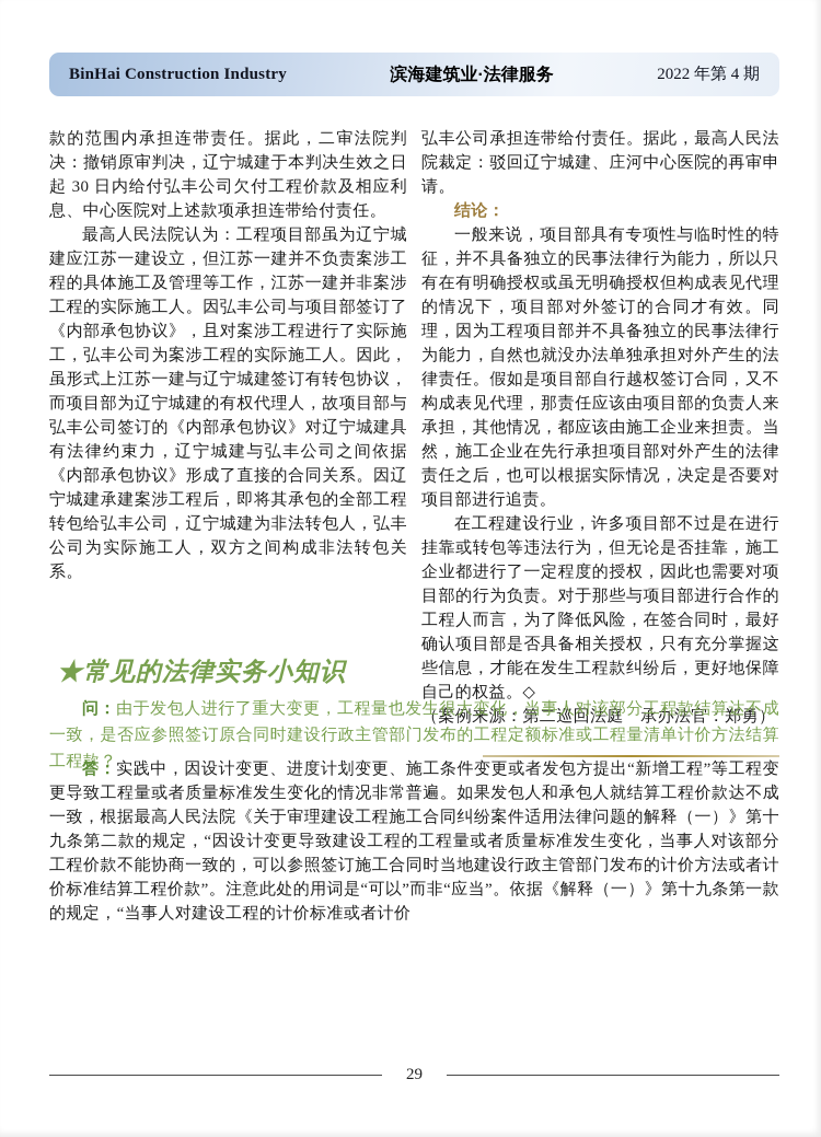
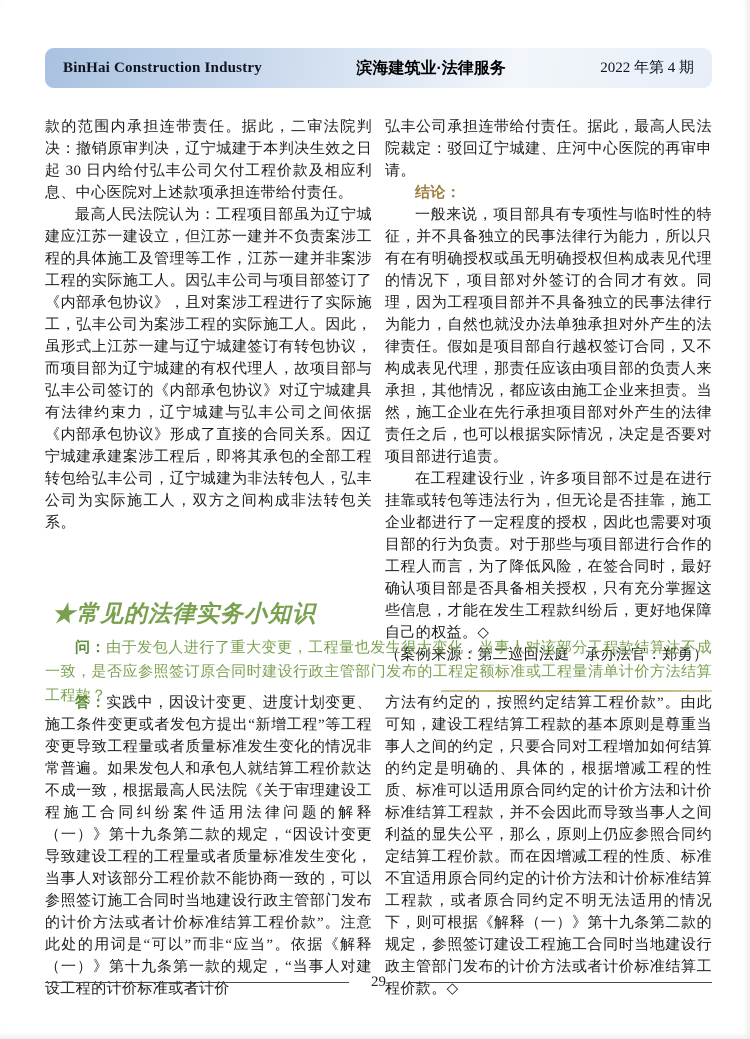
  BinHai Construction Industry
  滨海建筑业·法律服务
  2022 年第 4 期
  款的范围内承担连带责任。据此，二审法院判决：撤销原审判决，辽宁城建于本判决生效之日起 30 日内给付弘丰公司欠付工程价款及相应利息、中心医院对上述款项承担连带给付责任。
  最高人民法院认为：工程项目部虽为辽宁城建应江苏一建设立，但江苏一建并不负责案涉工程的具体施工及管理等工作，江苏一建并非案涉工程的实际施工人。因弘丰公司与项目部签订了《内部承包协议》，且对案涉工程进行了实际施工，弘丰公司为案涉工程的实际施工人。因此，虽形式上江苏一建与辽宁城建签订有转包协议，而项目部为辽宁城建的有权代理人，故项目部与弘丰公司签订的《内部承包协议》对辽宁城建具有法律约束力，辽宁城建与弘丰公司之间依据《内部承包协议》形成了直接的合同关系。因辽宁城建承建案涉工程后，即将其承包的全部工程转包给弘丰公司，辽宁城建为非法转包人，弘丰公司为实际施工人，双方之间构成非法转包关系。
  弘丰公司承担连带给付责任。据此，最高人民法院裁定：驳回辽宁城建、庄河中心医院的再审申请。
  结论：
  一般来说，项目部具有专项性与临时性的特征，并不具备独立的民事法律行为能力，所以只有在有明确授权或虽无明确授权但构成表见代理的情况下，项目部对外签订的合同才有效。同理，因为工程项目部并不具备独立的民事法律行为能力，自然也就没办法单独承担对外产生的法律责任。假如是项目部自行越权签订合同，又不构成表见代理，那责任应该由项目部的负责人来承担，其他情况，都应该由施工企业来担责。当然，施工企业在先行承担项目部对外产生的法律责任之后，也可以根据实际情况，决定是否要对项目部进行追责。
  在工程建设行业，许多项目部不过是在进行挂靠或转包等违法行为，但无论是否挂靠，施工企业都进行了一定程度的授权，因此也需要对项目部的行为负责。对于那些与项目部进行合作的工程人而言，为了降低风险，在签合同时，最好确认项目部是否具备相关授权，只有充分掌握这些信息，才能在发生工程款纠纷后，更好地保障自己的权益。◇
  （案例来源：第二巡回法庭 承办法官：郑勇）
  ★常见的法律实务小知识
  问：由于发包人进行了重大变更，工程量也发生很大变化，当事人对该部分工程款结算达不成一致，是否应参照签订原合同时建设行政主管部门发布的工程定额标准或工程量清单计价方法结算工程款？
  答：实践中，因设计变更、进度计划变更、施工条件变更或者发包方提出“新增工程”等工程变更导致工程量或者质量标准发生变化的情况非常普遍。如果发包人和承包人就结算工程价款达不成一致，根据最高人民法院《关于审理建设工程施工合同纠纷案件适用法律问题的解释（一）》第十九条第二款的规定，“因设计变更导致建设工程的工程量或者质量标准发生变化，当事人对该部分工程价款不能协商一致的，可以参照签订施工合同时当地建设行政主管部门发布的计价方法或者计价标准结算工程价款”。注意此处的用词是“可以”而非“应当”。依据《解释（一）》第十九条第一款的规定，“当事人对建设工程的计价标准或者计价
+ 方法有约定的，按照约定结算工程价款”。由此可知，建设工程结算工程款的基本原则是尊重当事人之间的约定，只要合同对工程增加如何结算的约定是明确的、具体的，根据增减工程的性质、标准可以适用原合同约定的计价方法和计价标准结算工程款，并不会因此而导致当事人之间利益的显失公平，那么，原则上仍应参照合同约定结算工程价款。而在因增减工程的性质、标准不宜适用原合同约定的计价方法和计价标准结算工程款，或者原合同约定不明无法适用的情况下，则可根据《解释（一）》第十九条第二款的规定，参照签订建设工程施工合同时当地建设行政主管部门发布的计价方法或者计价标准结算工程价款。◇
  29
